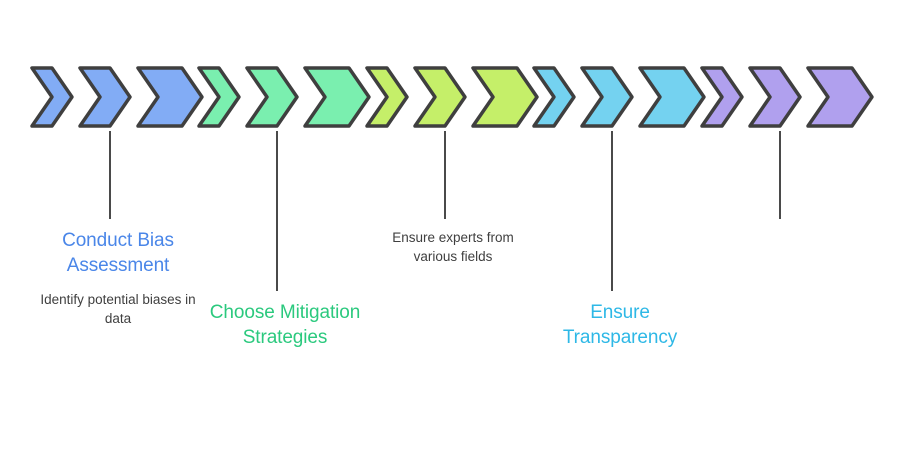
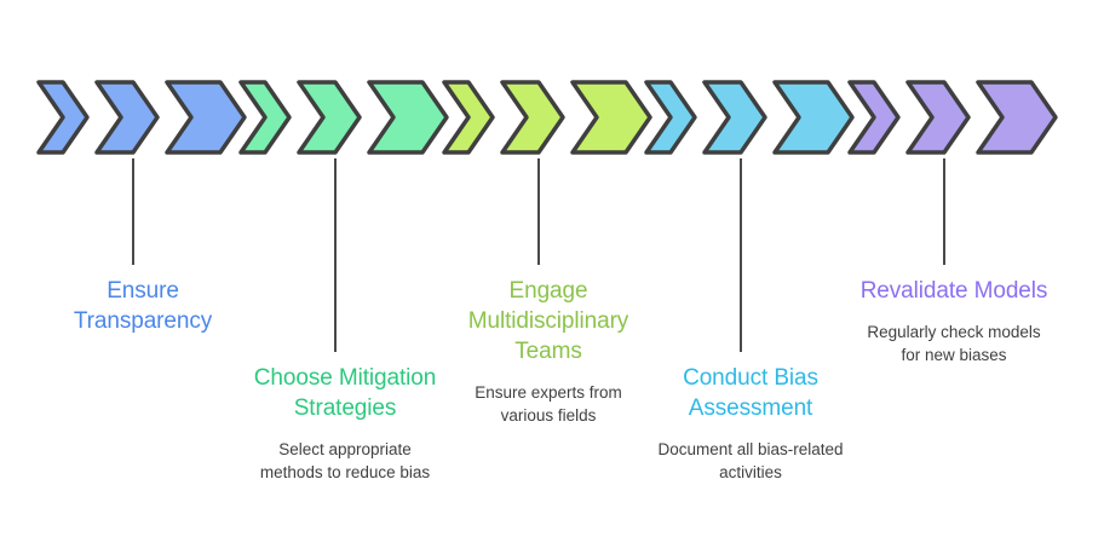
- Conduct Bias Assessment
+ Ensure Transparency
- Identify potential biases in data
  Choose Mitigation Strategies
+ Select appropriate methods to reduce bias
+ Engage Multidisciplinary Teams
  Ensure experts from various fields
- Ensure Transparency
+ Conduct Bias Assessment
+ Document all bias-related activities
+ Revalidate Models
+ Regularly check models for new biases
